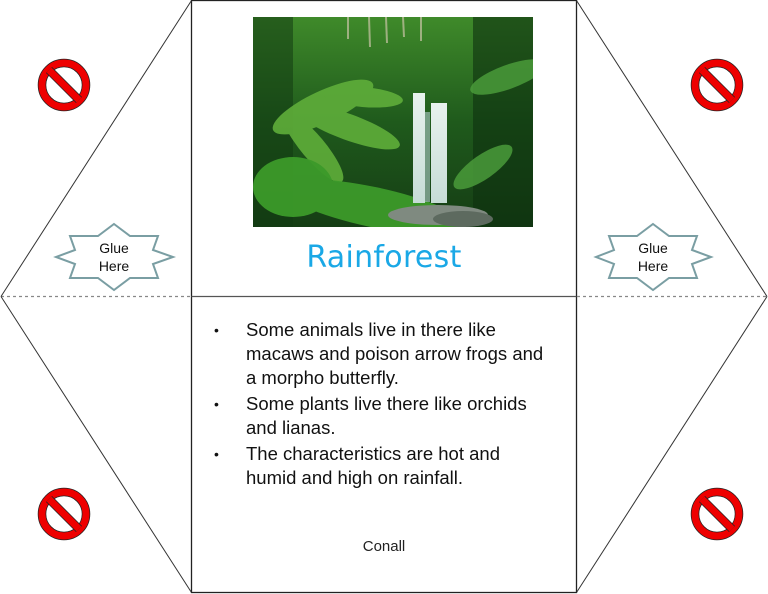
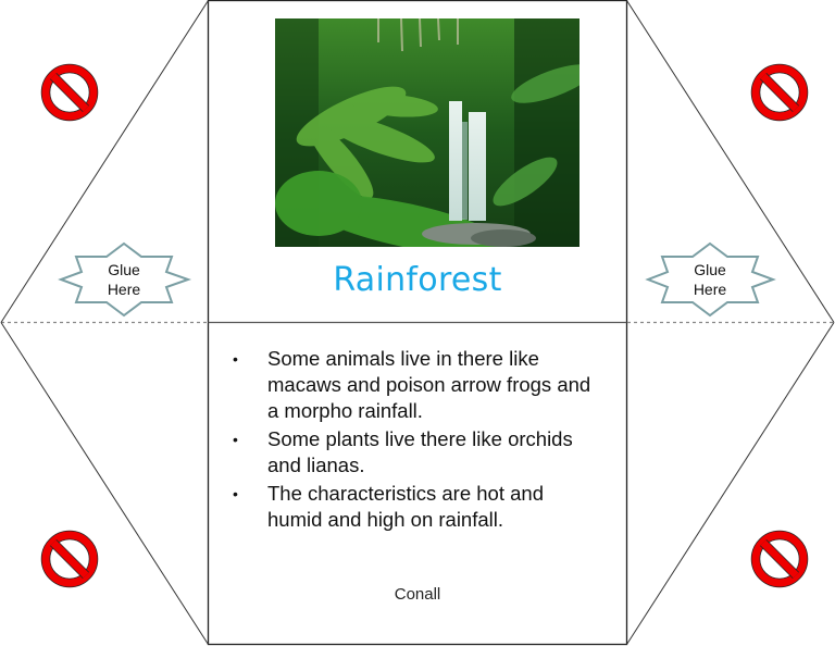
  Glue
  Here
  Glue
  Here
  Rainforest
  •
- Some animals live in there like macaws and poison arrow frogs and a morpho butterfly.
+ Some animals live in there like macaws and poison arrow frogs and a morpho rainfall.
  •
  Some plants live there like orchids and lianas.
  •
  The characteristics are hot and humid and high on rainfall.
  Conall
